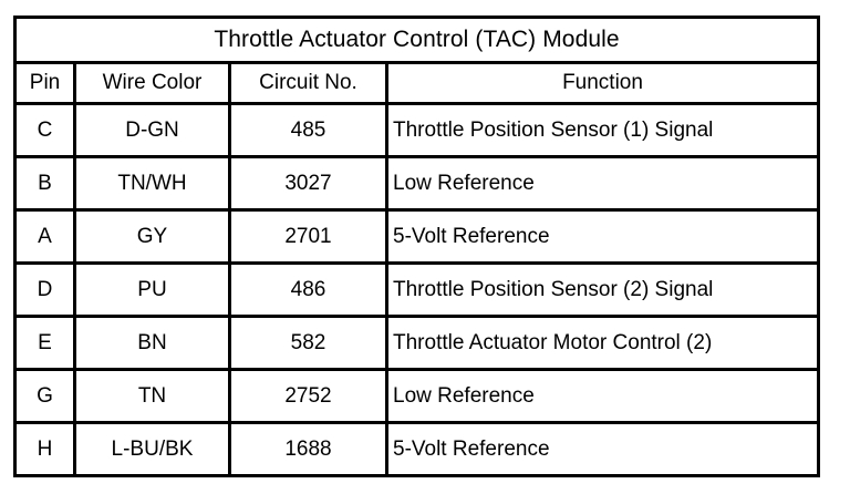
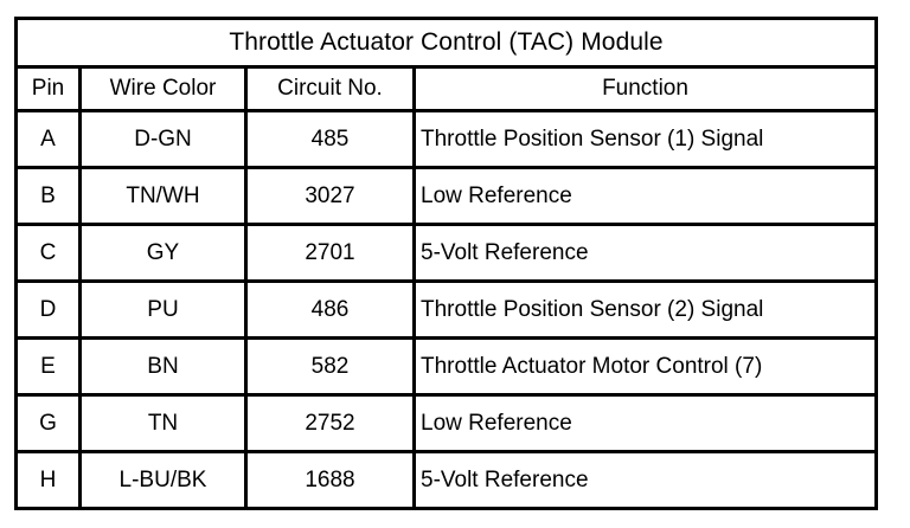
  Throttle Actuator Control (TAC) Module
  Pin	Wire Color	Circuit No.	Function
- C	D-GN	485	Throttle Position Sensor (1) Signal
+ A	D-GN	485	Throttle Position Sensor (1) Signal
  B	TN/WH	3027	Low Reference
- A	GY	2701	5-Volt Reference
+ C	GY	2701	5-Volt Reference
  D	PU	486	Throttle Position Sensor (2) Signal
- E	BN	582	Throttle Actuator Motor Control (2)
+ E	BN	582	Throttle Actuator Motor Control (7)
  G	TN	2752	Low Reference
  H	L-BU/BK	1688	5-Volt Reference
